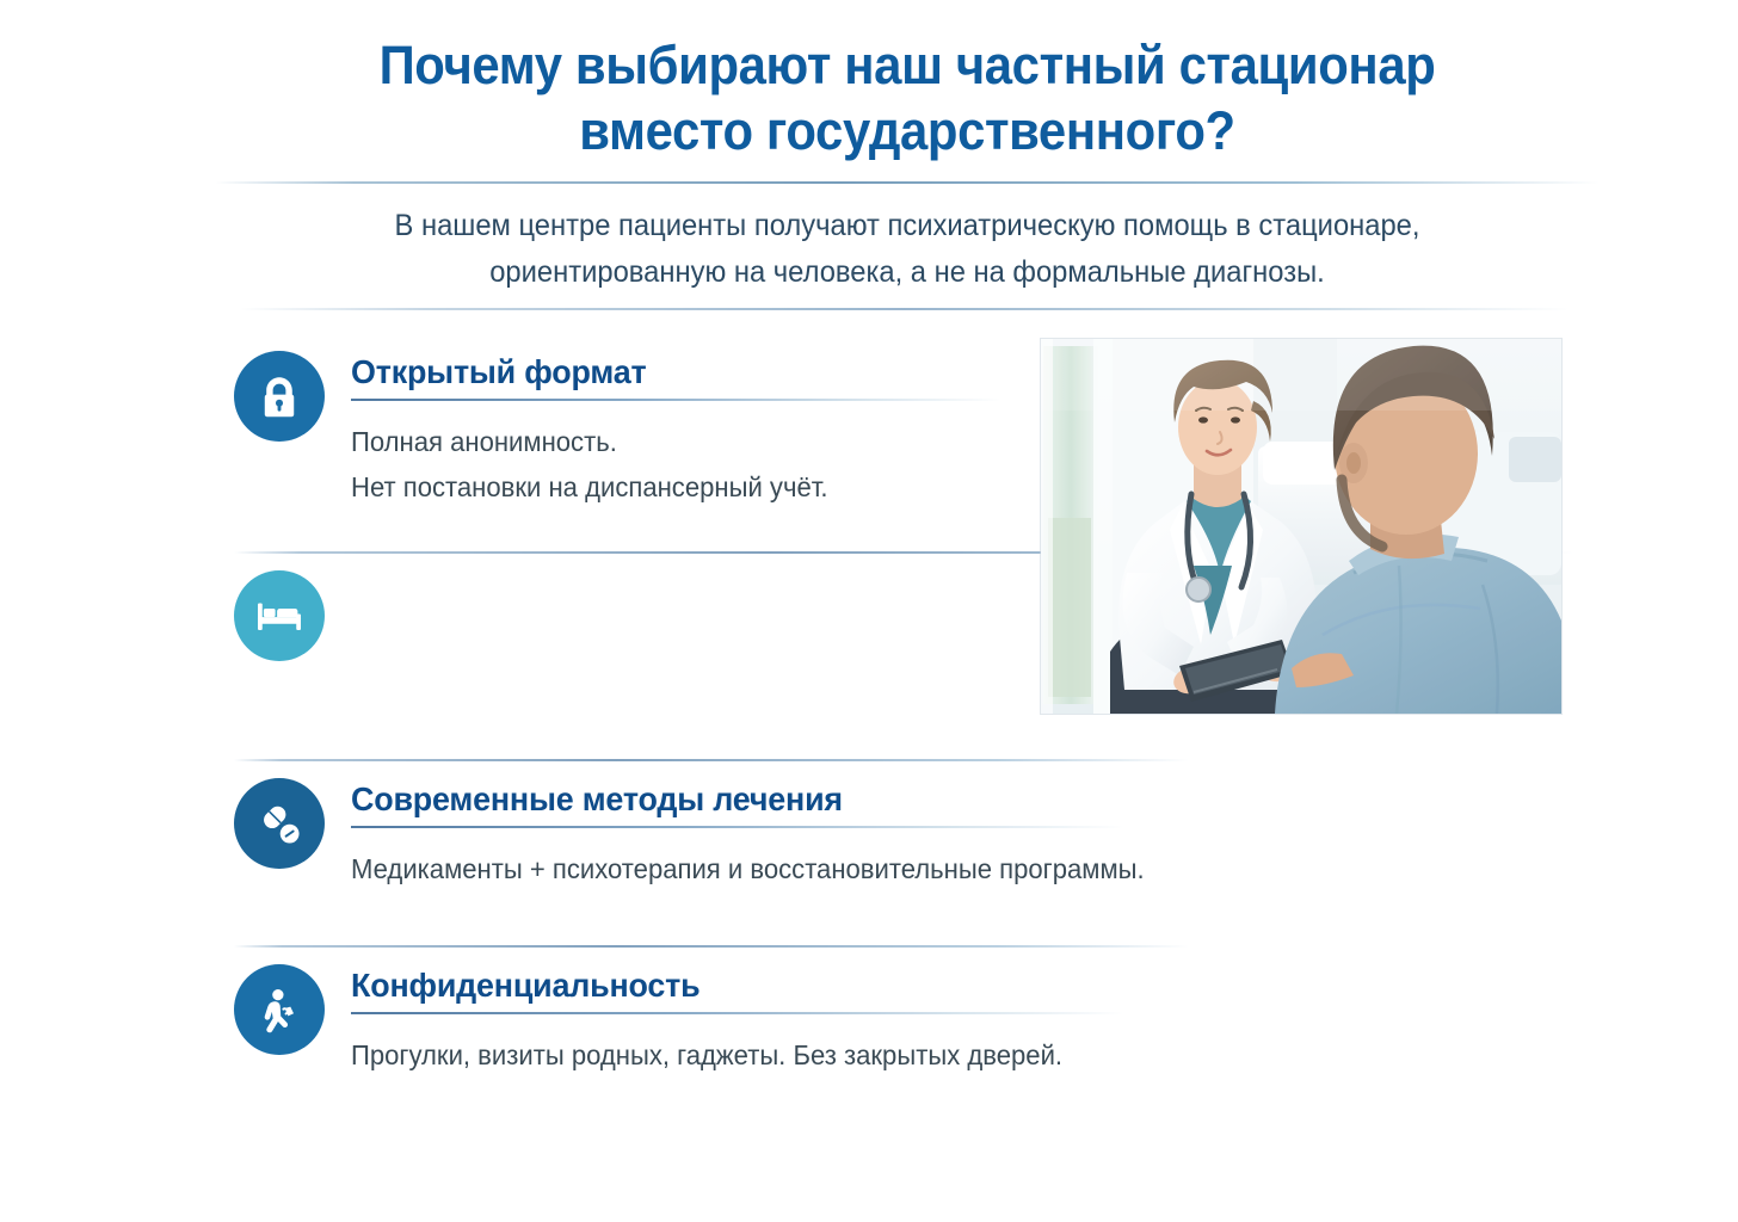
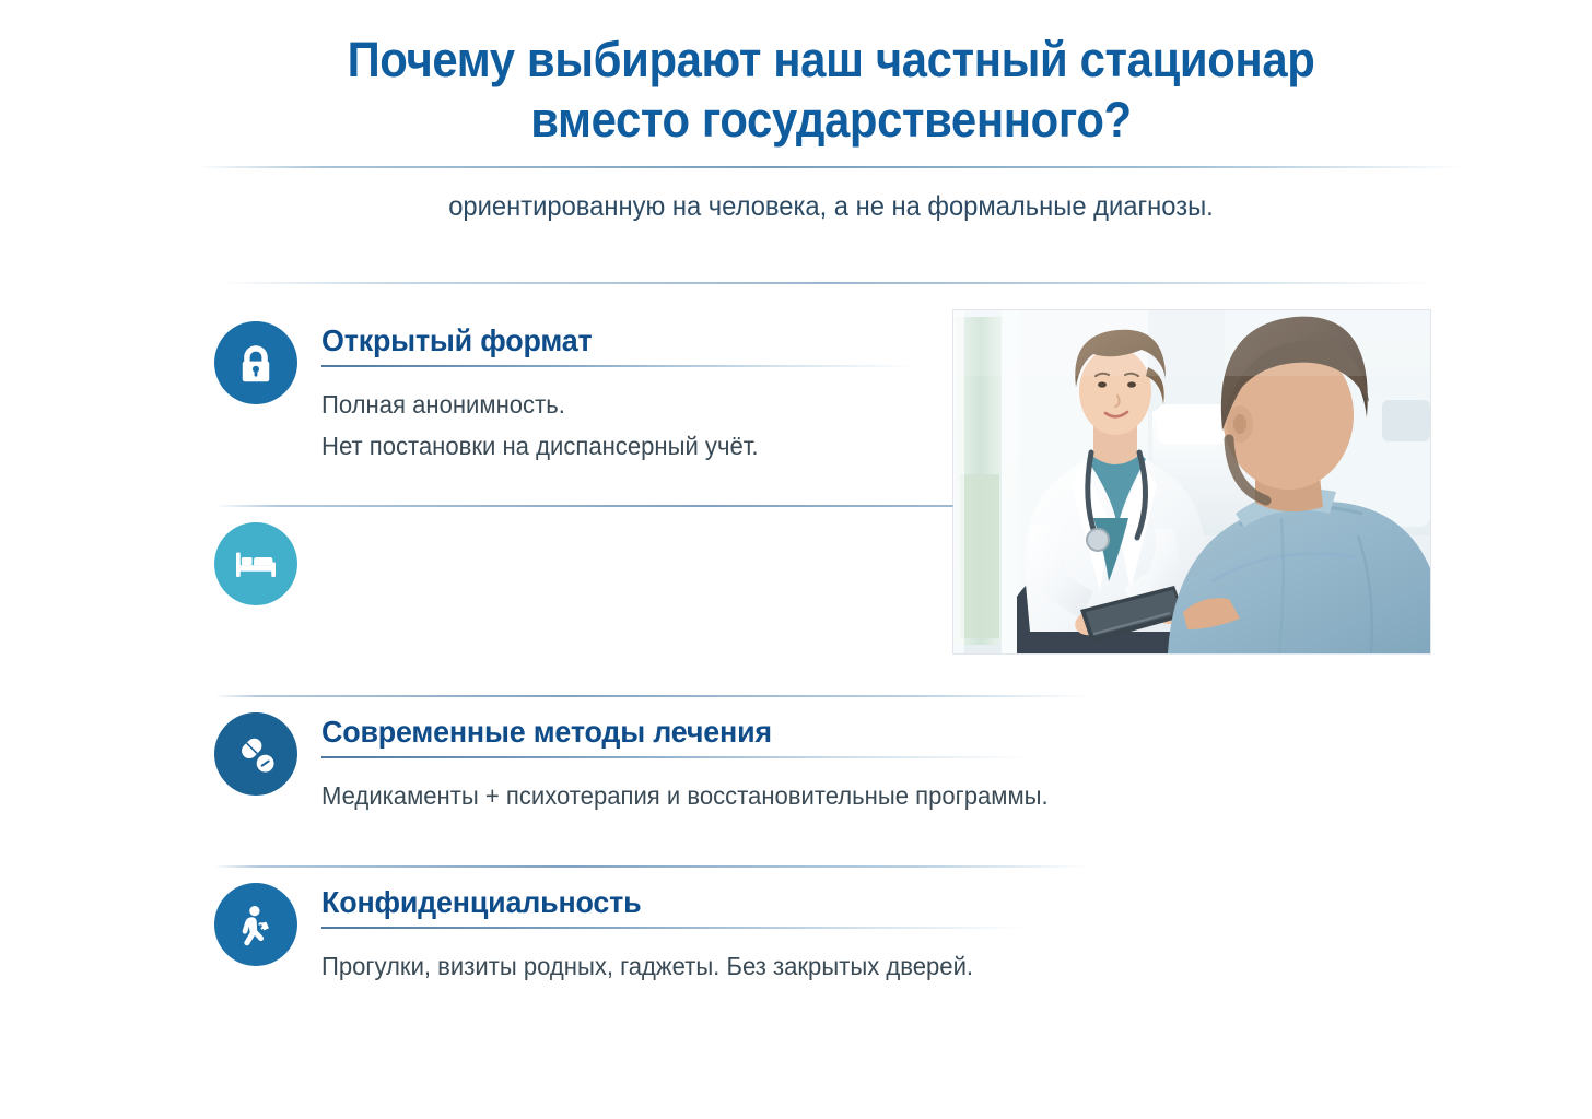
  Почему выбирают наш частный стационар
  вместо государственного?
- В нашем центре пациенты получают психиатрическую помощь в стационаре,
  ориентированную на человека, а не на формальные диагнозы.
  Открытый формат
  Полная анонимность.
  Нет постановки на диспансерный учёт.
  Современные методы лечения
  Медикаменты + психотерапия и восстановительные программы.
  Конфиденциальность
  Прогулки, визиты родных, гаджеты. Без закрытых дверей.
